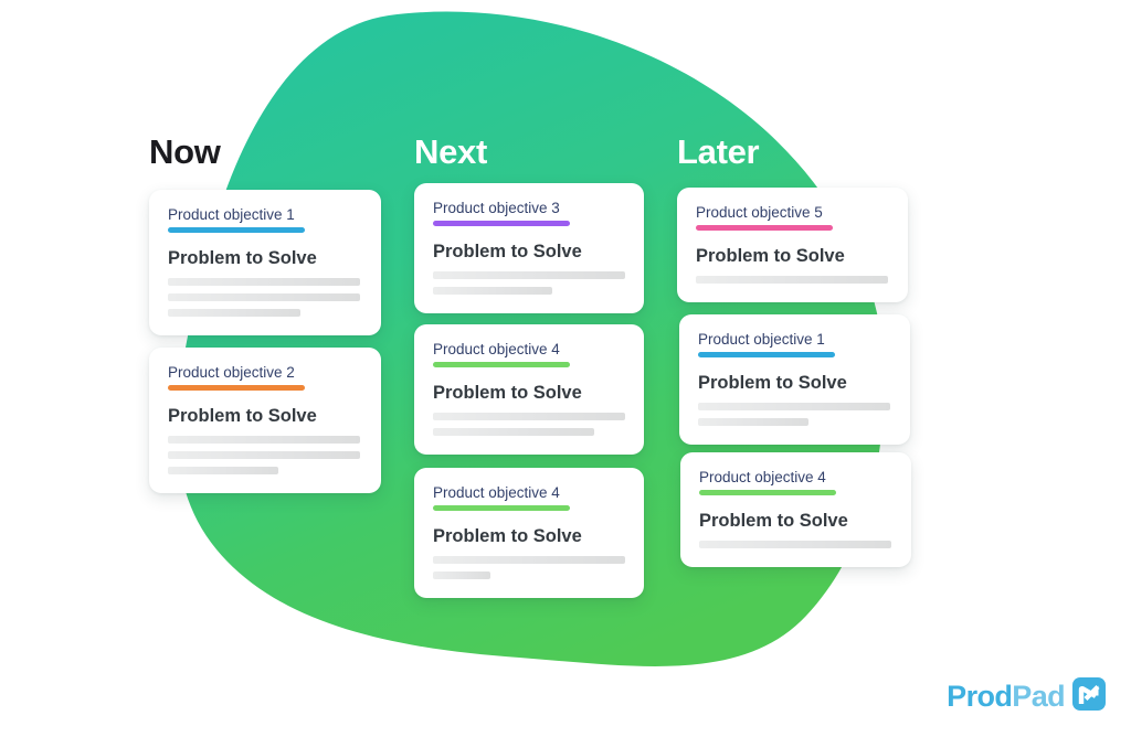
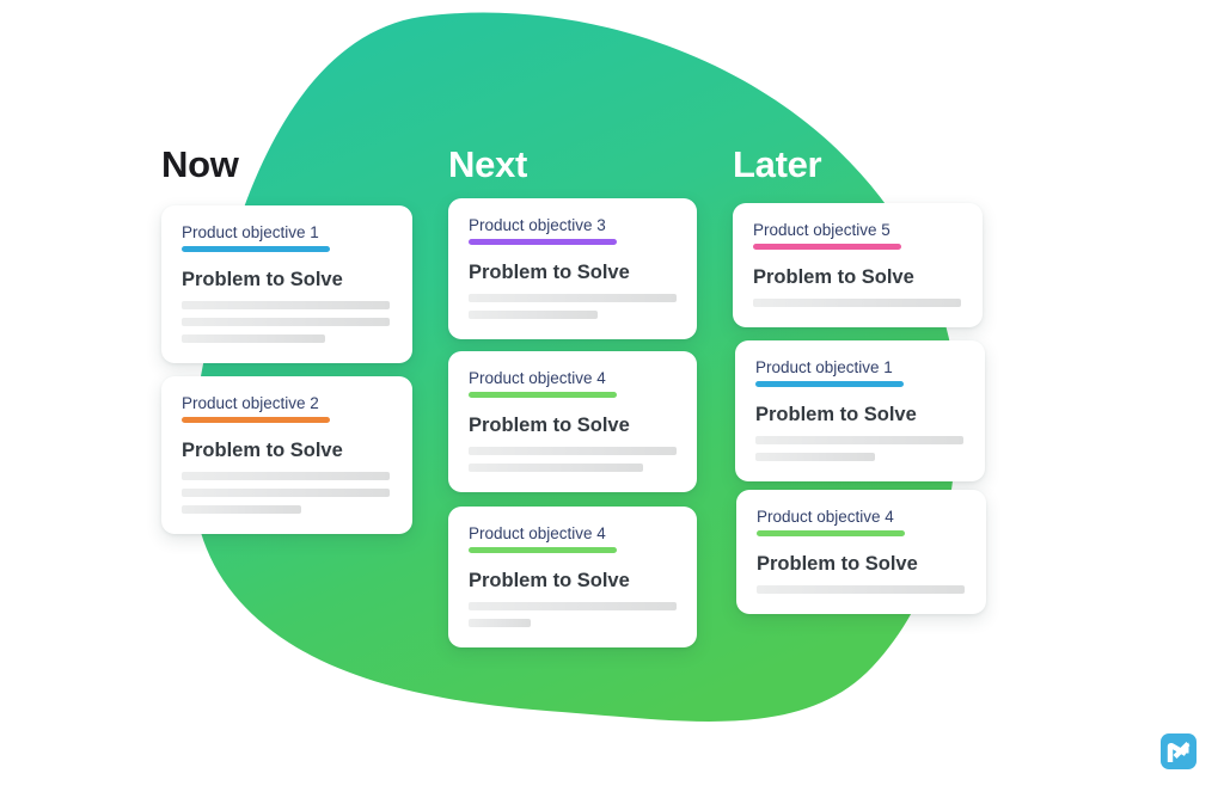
  Now
  Next
  Later
  Product objective 1
  Problem to Solve
  Product objective 2
  Problem to Solve
  Product objective 3
  Problem to Solve
  Product objective 4
  Problem to Solve
  Product objective 4
  Problem to Solve
  Product objective 5
  Problem to Solve
  Product objective 1
  Problem to Solve
  Product objective 4
  Problem to Solve
- ProdPad
